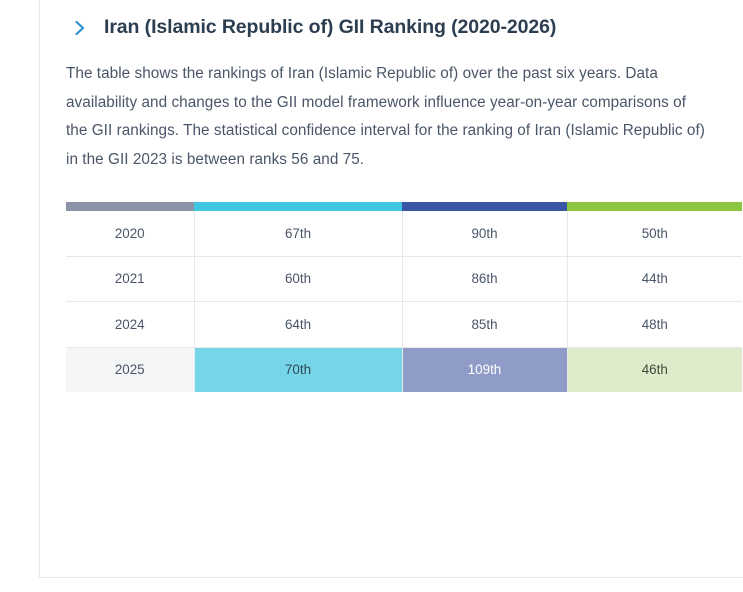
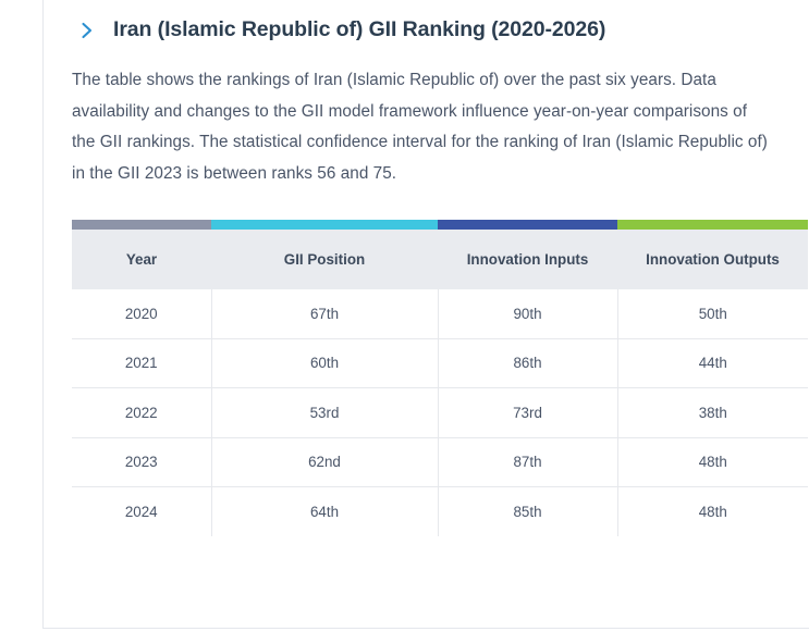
  Iran (Islamic Republic of) GII Ranking (2020-2026)
  The table shows the rankings of Iran (Islamic Republic of) over the past six years. Data availability and changes to the GII model framework influence year-on-year comparisons of the GII rankings. The statistical confidence interval for the ranking of Iran (Islamic Republic of) in the GII 2023 is between ranks 56 and 75.
+ Year	GII Position	Innovation Inputs	Innovation Outputs
  2020	67th	90th	50th
  2021	60th	86th	44th
+ 2022	53rd	73rd	38th
+ 2023	62nd	87th	48th
  2024	64th	85th	48th
- 2025	70th	109th	46th
